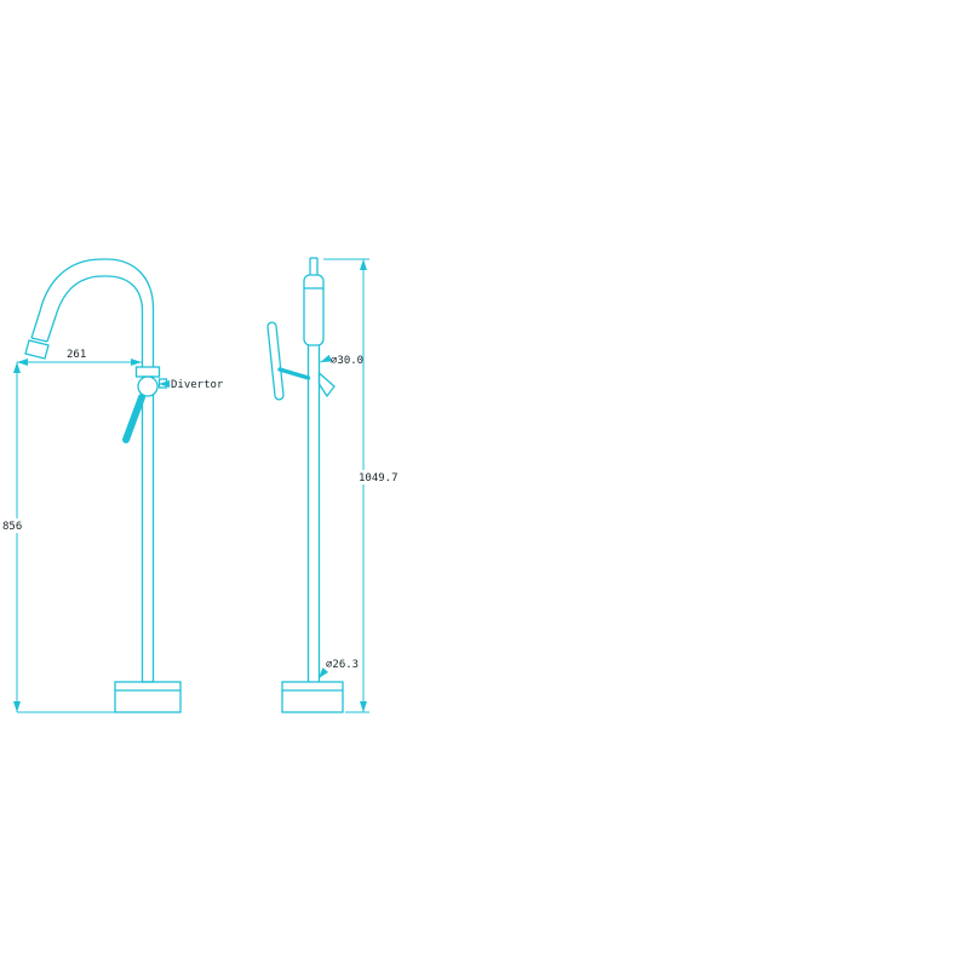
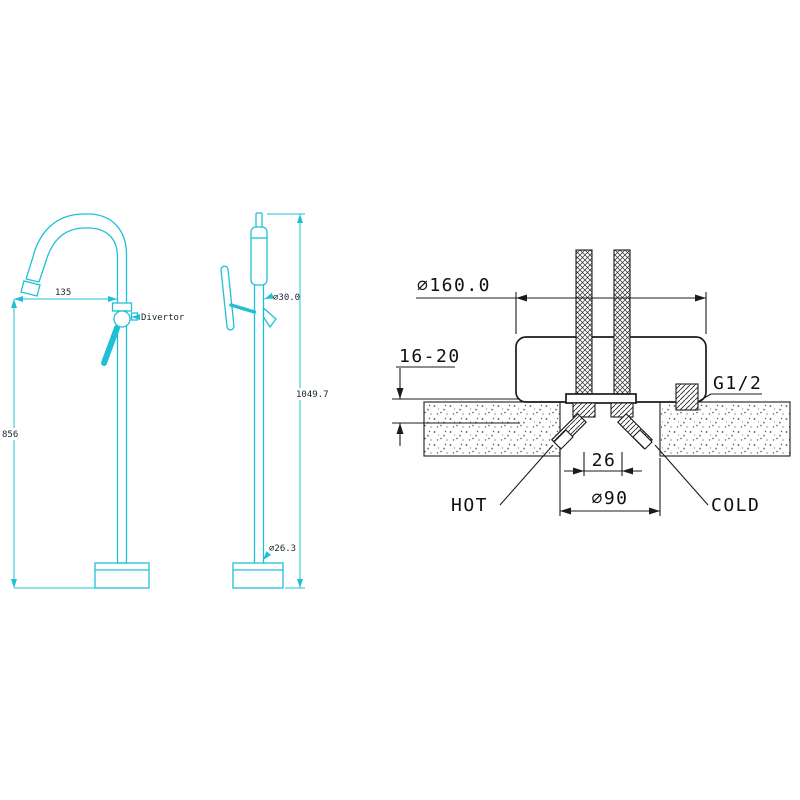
- 261
+ 135
  856
  Divertor
  ⌀30.0
  1049.7
  ⌀26.3
+ ⌀160.0
+ 16-20
+ 26
+ ⌀90
+ G1/2
+ HOT
+ COLD
